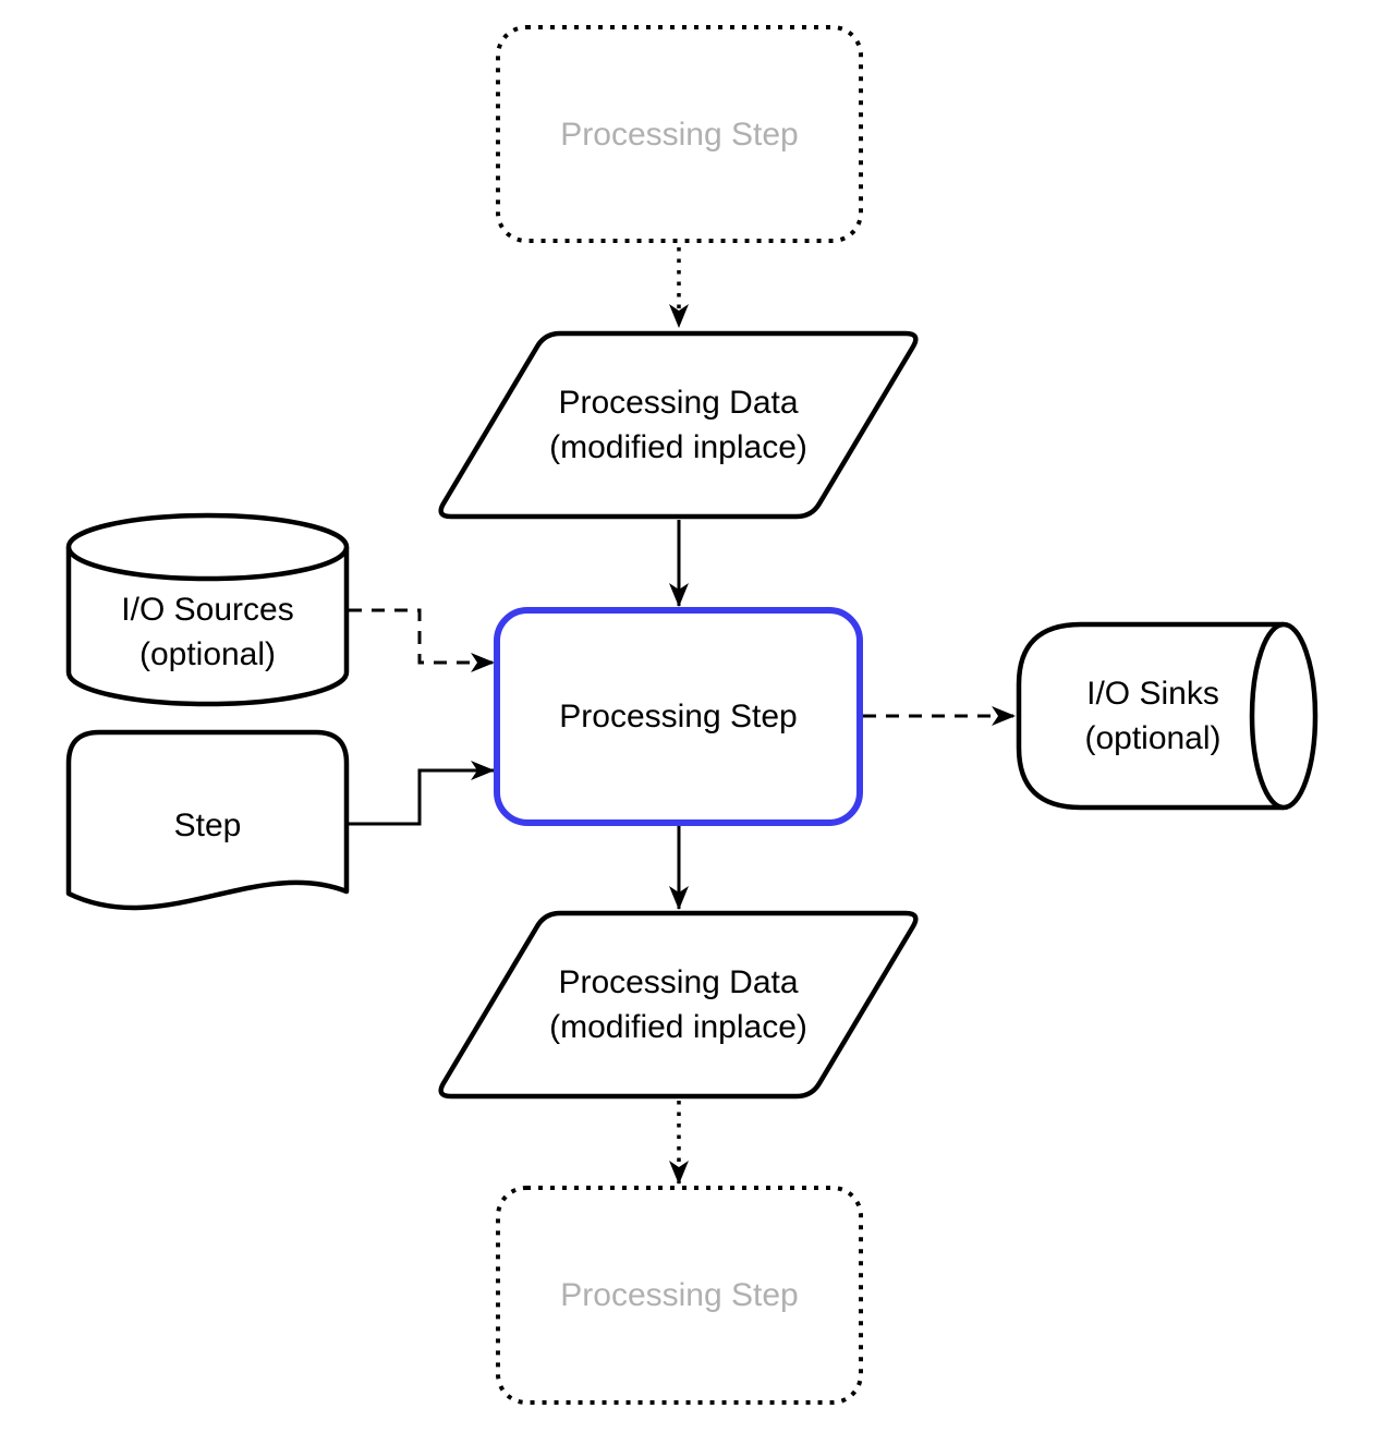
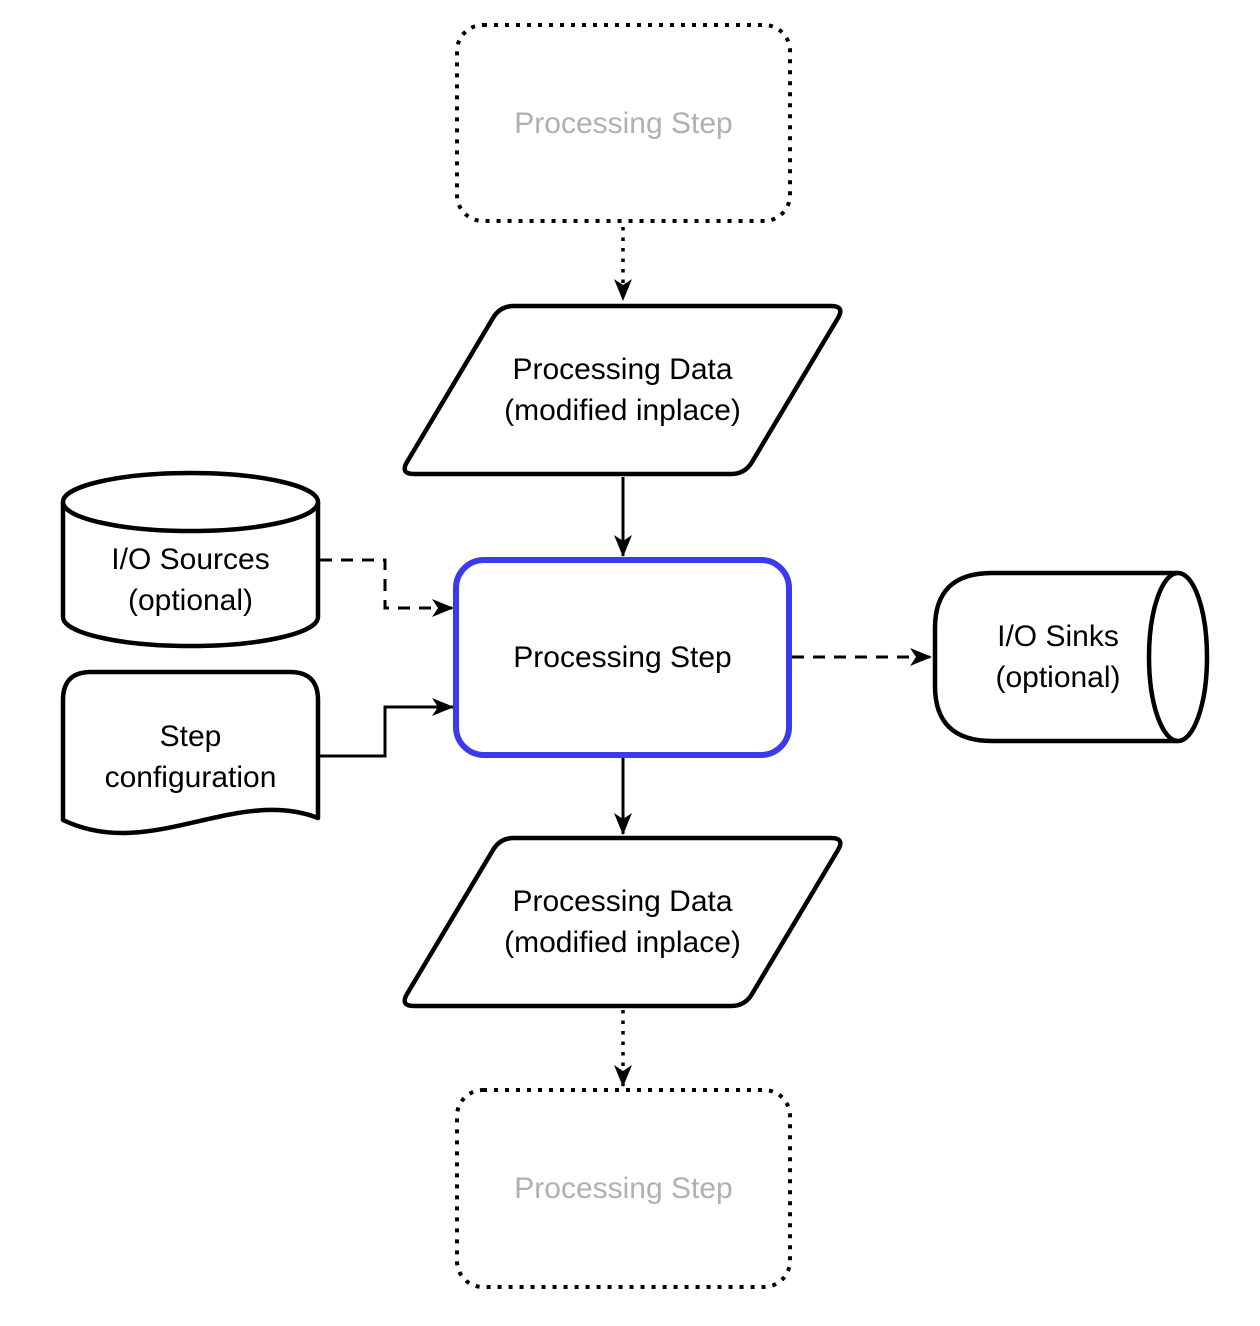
  Processing Step
  Processing Data
  (modified inplace)
  I/O Sources
  (optional)
  Step
+ configuration
  Processing Step
  I/O Sinks
  (optional)
  Processing Data
  (modified inplace)
  Processing Step
